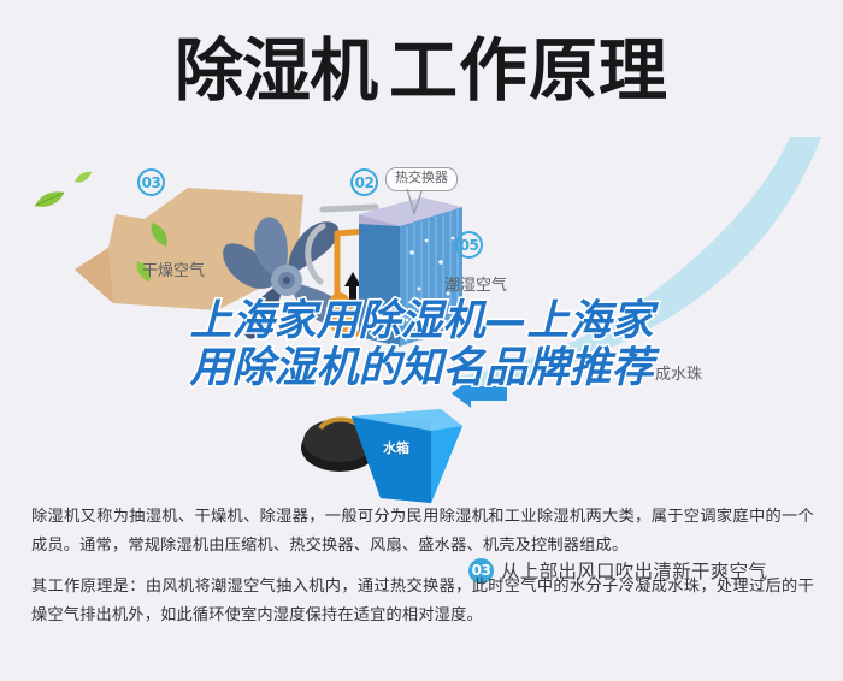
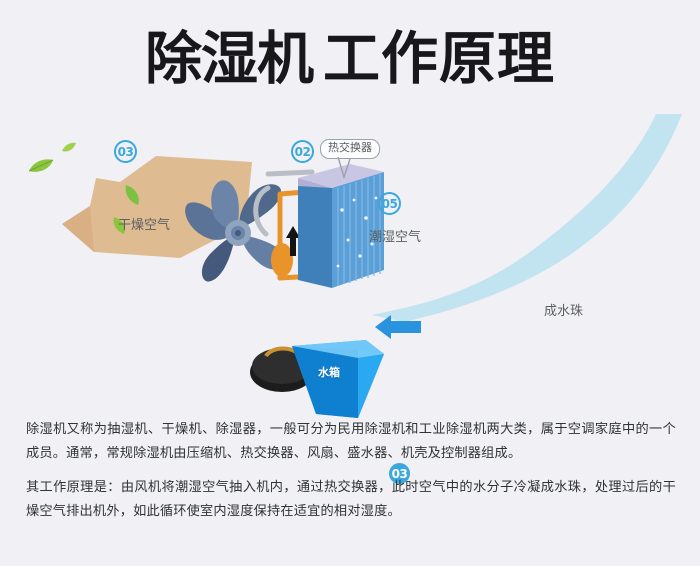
  除湿机 工作原理
  05
  潮湿空气
  02
  热交换器
  03
  干燥空气
  水箱
  成水珠
  03
- 从上部出风口吹出清新干爽空气
- 上海家用除湿机—上海家
- 用除湿机的知名品牌推荐
  除湿机又称为抽湿机、干燥机、除湿器，一般可分为民用除湿机和工业除湿机两大类，属于空调家庭中的一个成员。通常，常规除湿机由压缩机、热交换器、风扇、盛水器、机壳及控制器组成。
  其工作原理是：由风机将潮湿空气抽入机内，通过热交换器，此时空气中的水分子冷凝成水珠，处理过后的干燥空气排出机外，如此循环使室内湿度保持在适宜的相对湿度。
